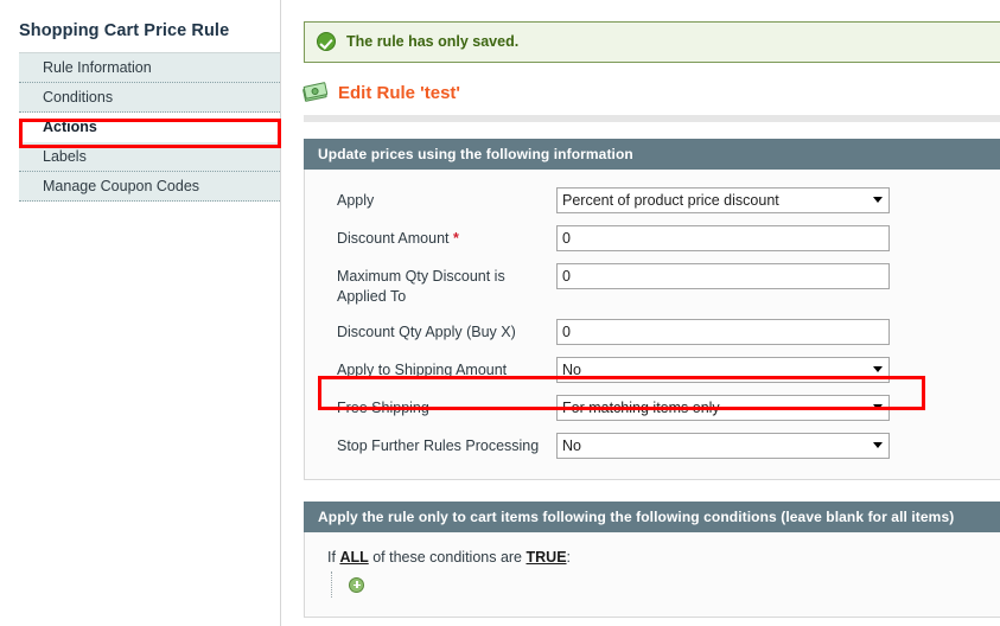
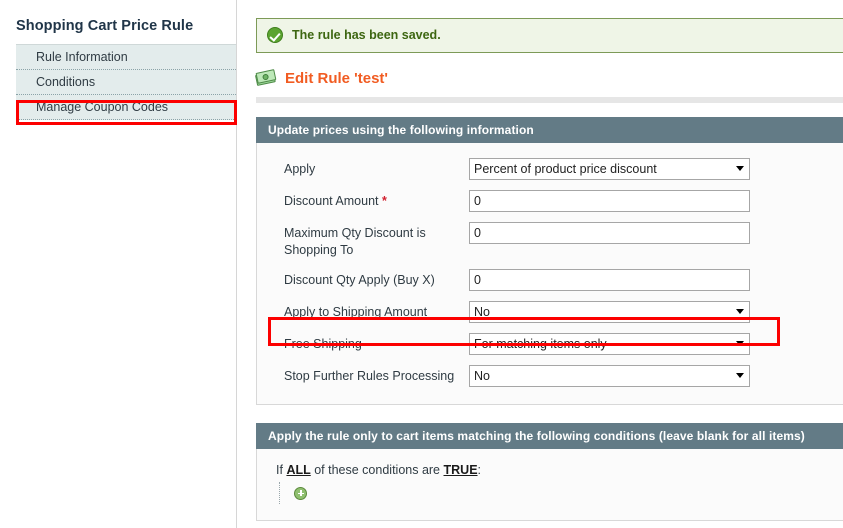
  Shopping Cart Price Rule
  Rule Information
  Conditions
- Actions
- Labels
  Manage Coupon Codes
- The rule has only saved.
+ The rule has been saved.
  Edit Rule 'test'
  Update prices using the following information
  Apply
  Percent of product price discount
  Discount Amount *
  0
- Maximum Qty Discount is Applied To
+ Maximum Qty Discount is Shopping To
  0
  Discount Qty Apply (Buy X)
  0
  Apply to Shipping Amount
  No
  Free Shipping
  For matching items only
  Stop Further Rules Processing
  No
- Apply the rule only to cart items following the following conditions (leave blank for all items)
+ Apply the rule only to cart items matching the following conditions (leave blank for all items)
  If ALL of these conditions are TRUE:
